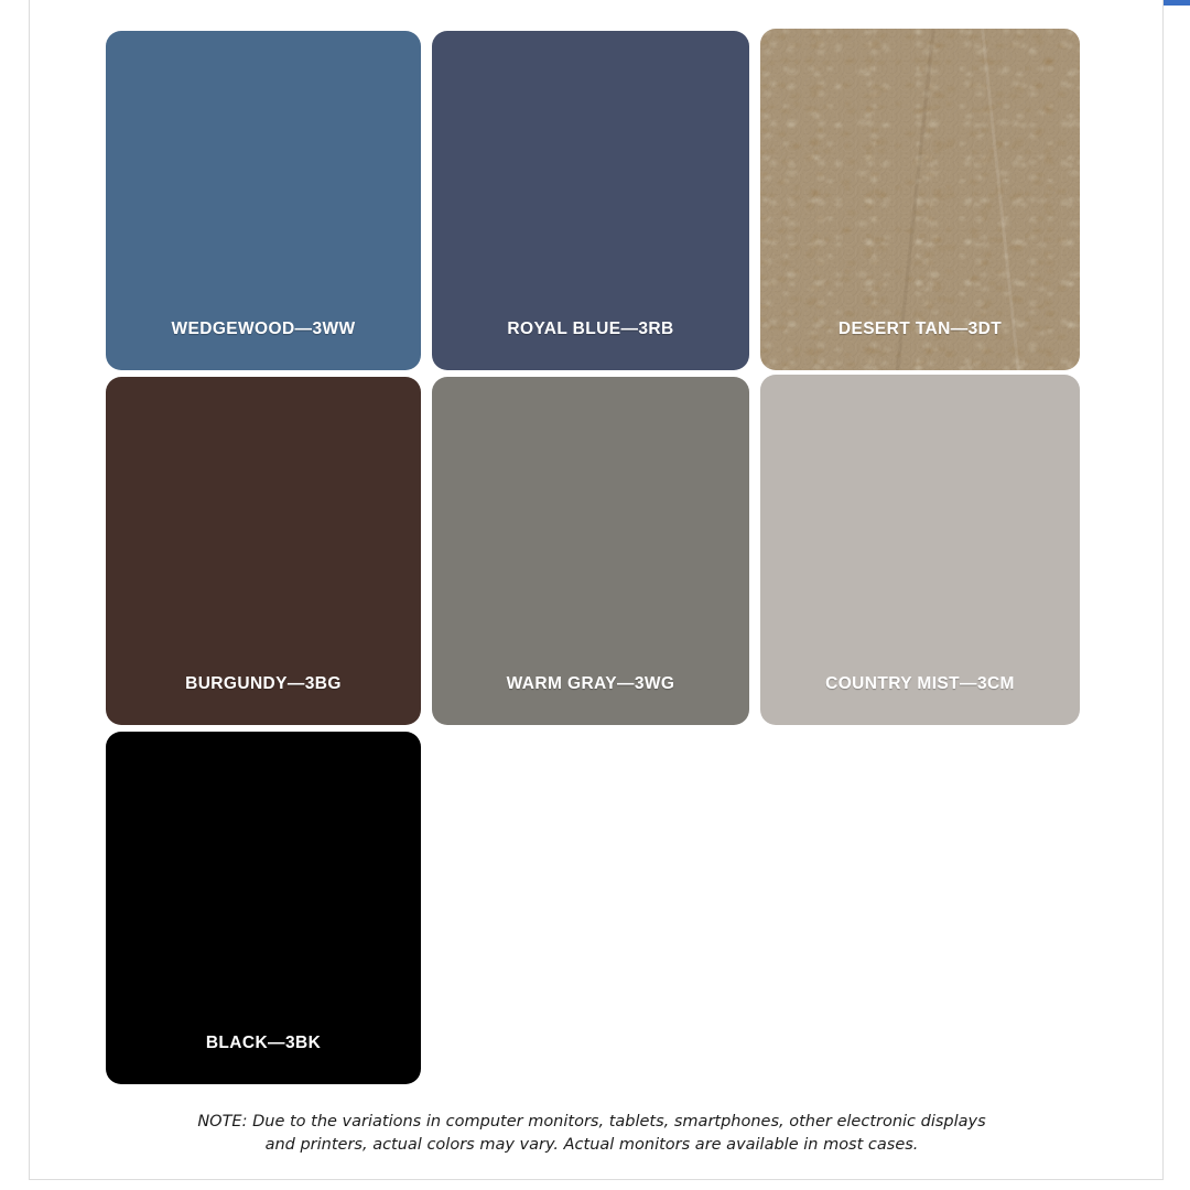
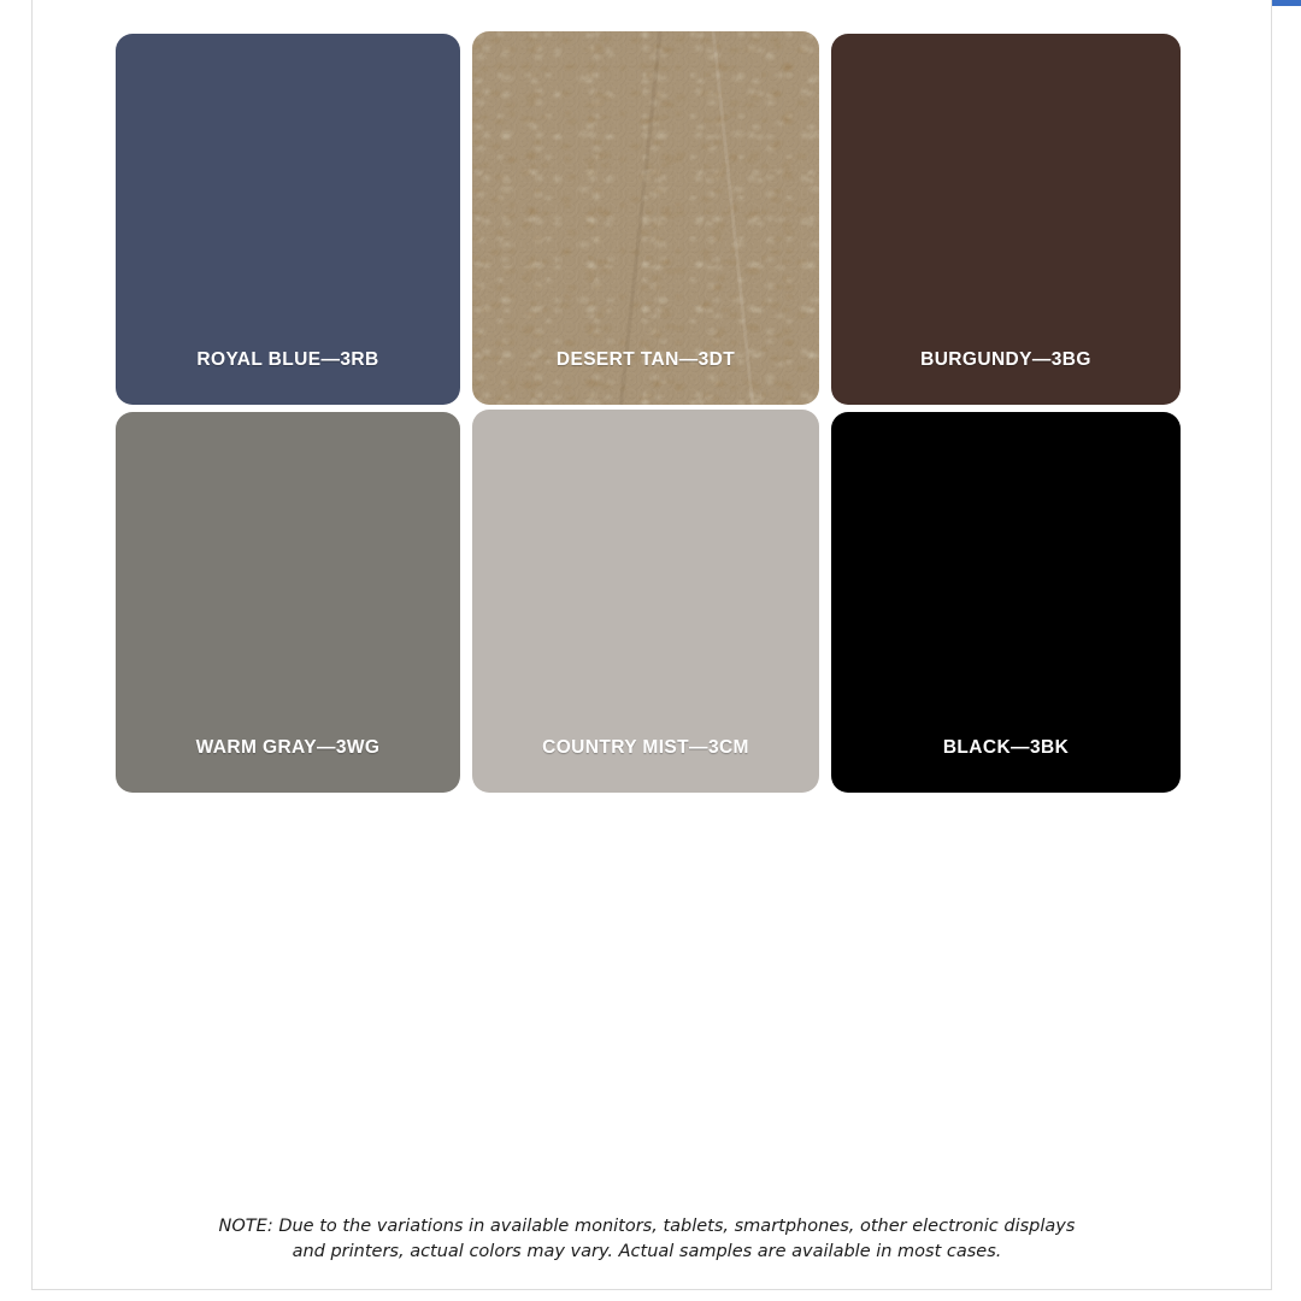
- WEDGEWOOD—3WW
  ROYAL BLUE—3RB
  DESERT TAN—3DT
  BURGUNDY—3BG
  WARM GRAY—3WG
  COUNTRY MIST—3CM
  BLACK—3BK
- NOTE: Due to the variations in computer monitors, tablets, smartphones, other electronic displays
+ NOTE: Due to the variations in available monitors, tablets, smartphones, other electronic displays
- and printers, actual colors may vary. Actual monitors are available in most cases.
+ and printers, actual colors may vary. Actual samples are available in most cases.
